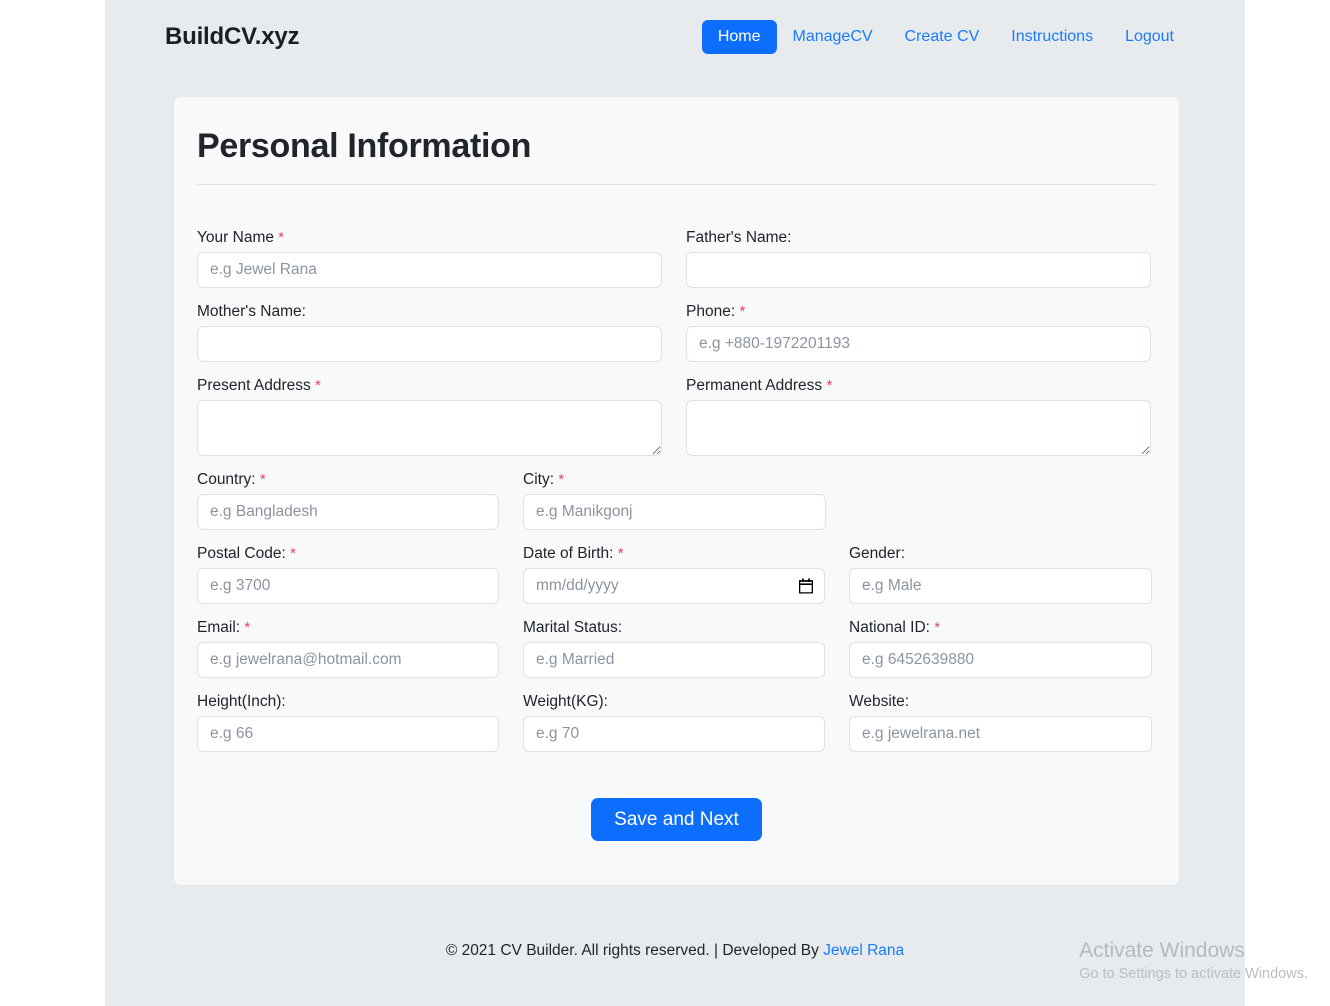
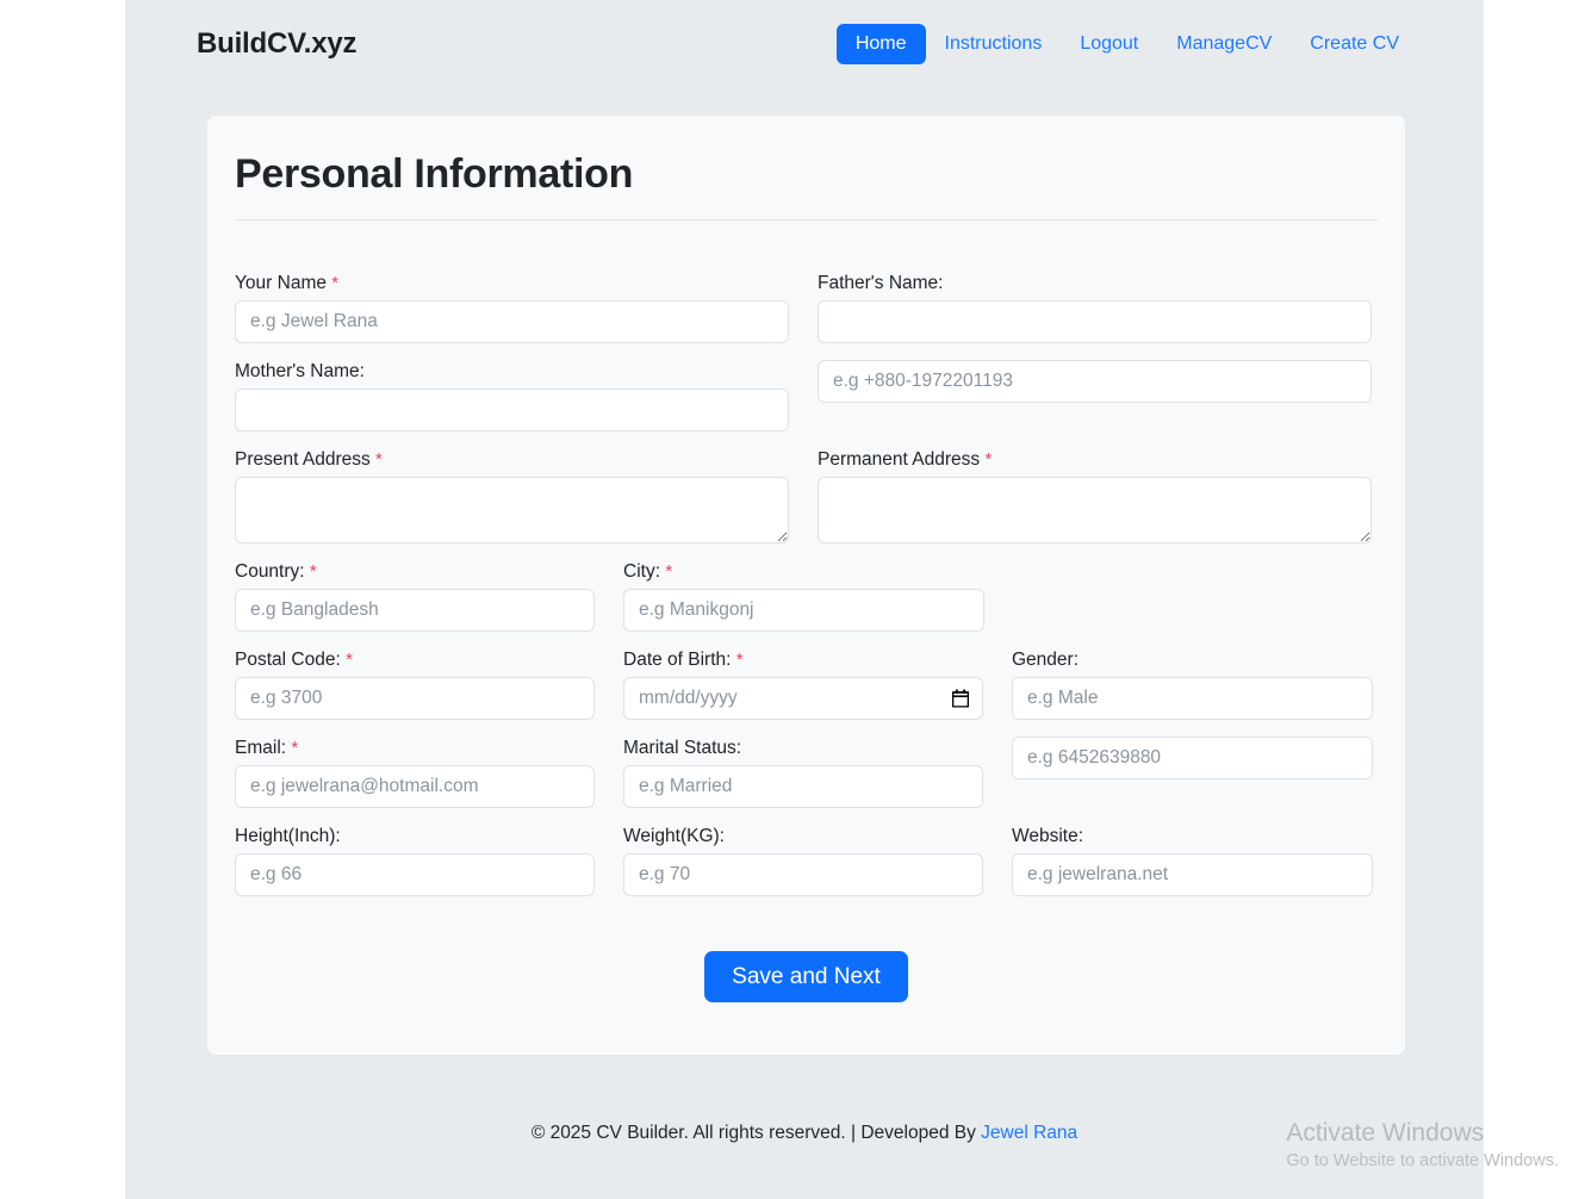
  BuildCV.xyz
  Home
- ManageCV
+ Instructions
- Create CV
+ Logout
- Instructions
+ ManageCV
- Logout
+ Create CV
  Personal Information
  Your Name *
  e.g Jewel Rana
  Father's Name:
  Mother's Name:
- Phone: *
  e.g +880-1972201193
  Present Address *
  Permanent Address *
  Country: *
  e.g Bangladesh
  City: *
  e.g Manikgonj
  Postal Code: *
  e.g 3700
  Date of Birth: *
  mm/dd/yyyy
  Gender:
  e.g Male
  Email: *
  e.g jewelrana@hotmail.com
  Marital Status:
  e.g Married
- National ID: *
  e.g 6452639880
  Height(Inch):
  e.g 66
  Weight(KG):
  e.g 70
  Website:
  e.g jewelrana.net
  Save and Next
- © 2021 CV Builder. All rights reserved. | Developed By Jewel Rana
+ © 2025 CV Builder. All rights reserved. | Developed By Jewel Rana
  Activate Windows
- Go to Settings to activate Windows.
+ Go to Website to activate Windows.
